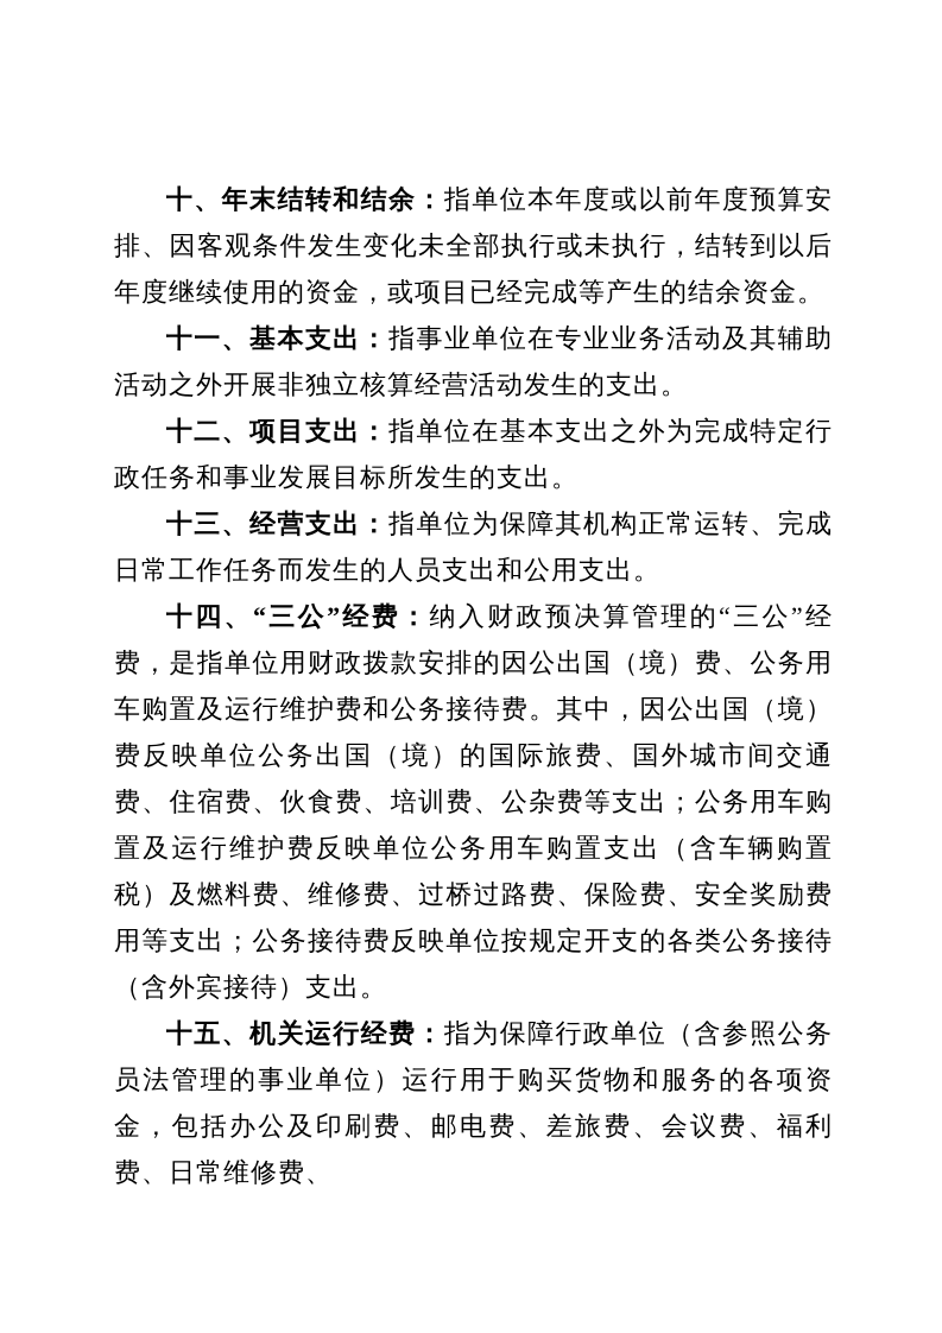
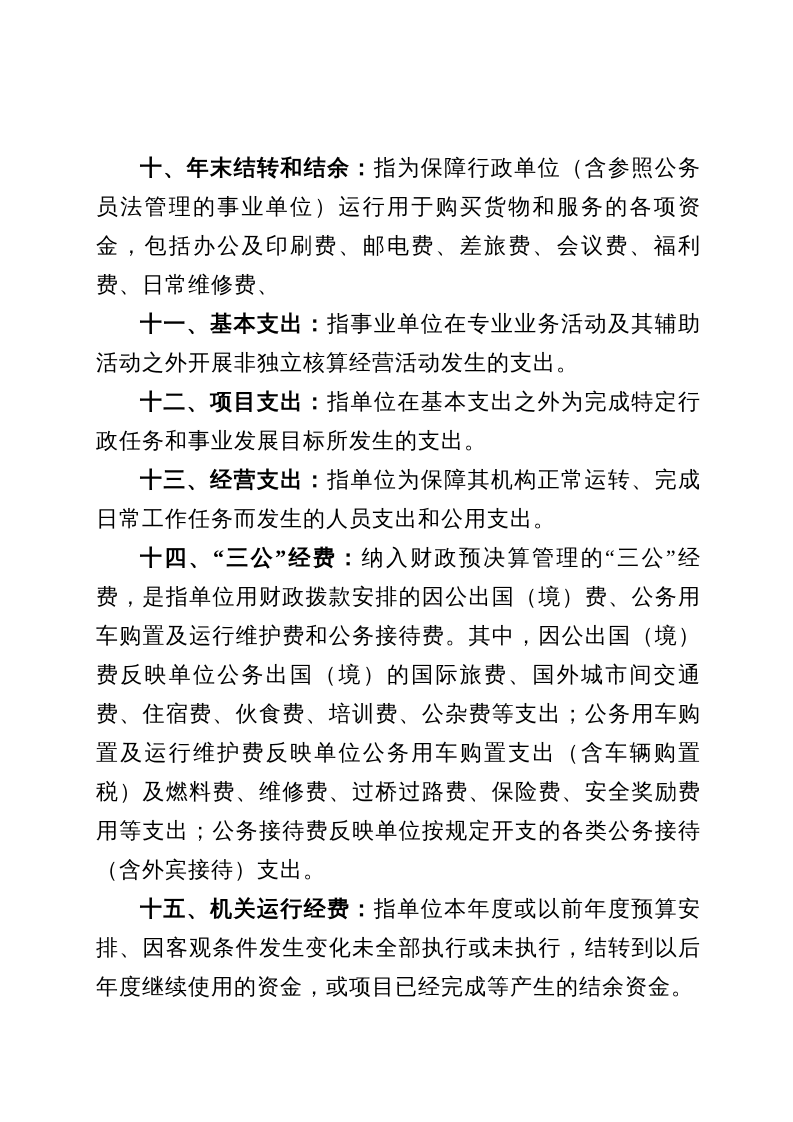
- 十、年末结转和结余：指单位本年度或以前年度预算安排、因客观条件发生变化未全部执行或未执行，结转到以后年度继续使用的资金，或项目已经完成等产生的结余资金。
+ 十、年末结转和结余：指为保障行政单位（含参照公务员法管理的事业单位）运行用于购买货物和服务的各项资金，包括办公及印刷费、邮电费、差旅费、会议费、福利费、日常维修费、
  十一、基本支出：指事业单位在专业业务活动及其辅助活动之外开展非独立核算经营活动发生的支出。
  十二、项目支出：指单位在基本支出之外为完成特定行政任务和事业发展目标所发生的支出。
  十三、经营支出：指单位为保障其机构正常运转、完成日常工作任务而发生的人员支出和公用支出。
  十四、“三公”经费：纳入财政预决算管理的“三公”经费，是指单位用财政拨款安排的因公出国（境）费、公务用车购置及运行维护费和公务接待费。其中，因公出国（境）费反映单位公务出国（境）的国际旅费、国外城市间交通费、住宿费、伙食费、培训费、公杂费等支出；公务用车购置及运行维护费反映单位公务用车购置支出（含车辆购置税）及燃料费、维修费、过桥过路费、保险费、安全奖励费用等支出；公务接待费反映单位按规定开支的各类公务接待（含外宾接待）支出。
- 十五、机关运行经费：指为保障行政单位（含参照公务员法管理的事业单位）运行用于购买货物和服务的各项资金，包括办公及印刷费、邮电费、差旅费、会议费、福利费、日常维修费、
+ 十五、机关运行经费：指单位本年度或以前年度预算安排、因客观条件发生变化未全部执行或未执行，结转到以后年度继续使用的资金，或项目已经完成等产生的结余资金。
